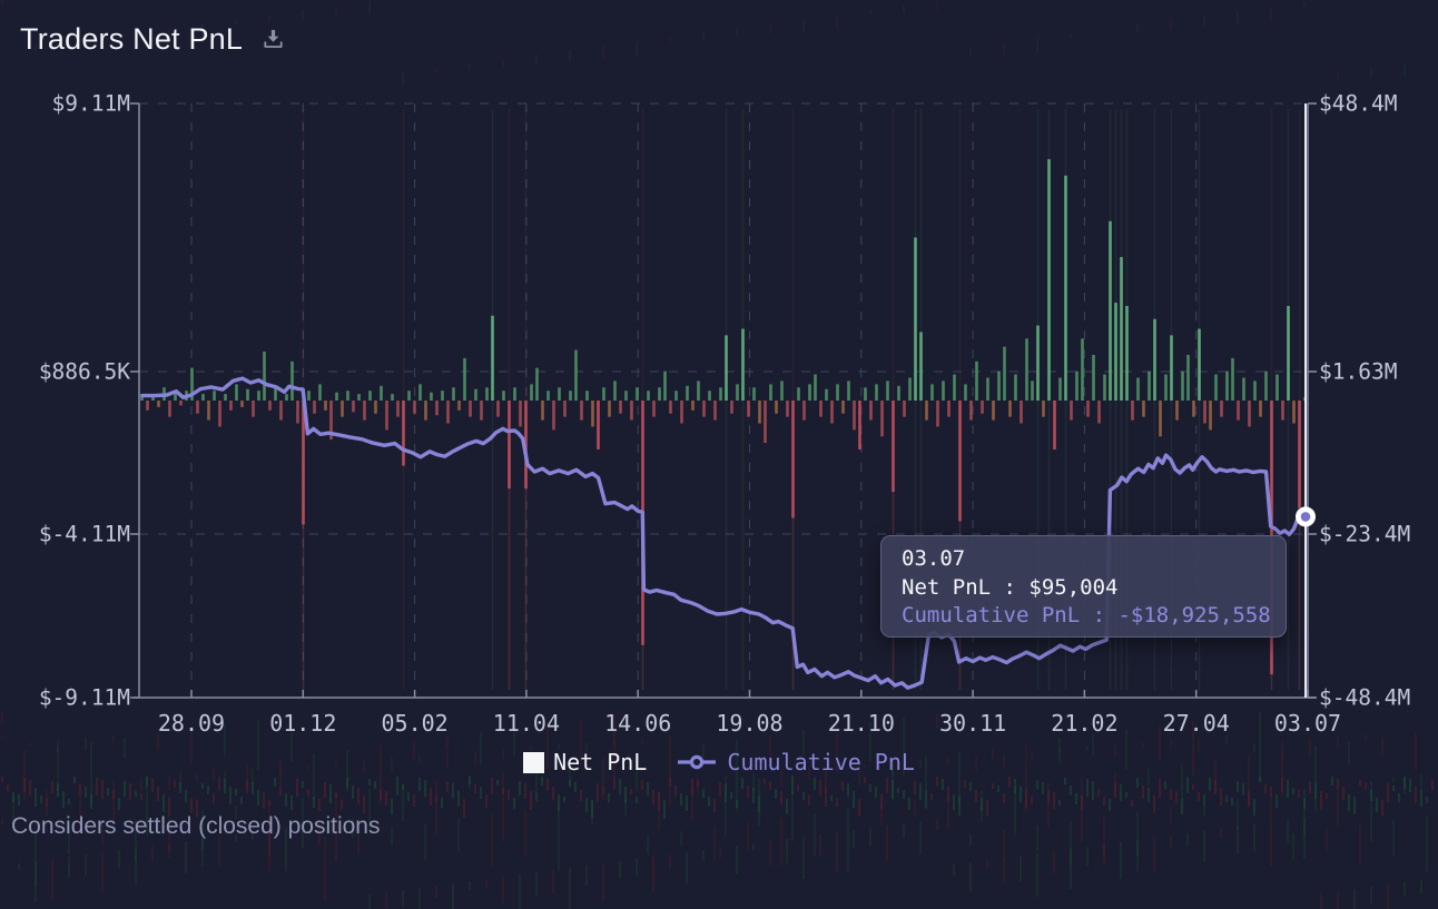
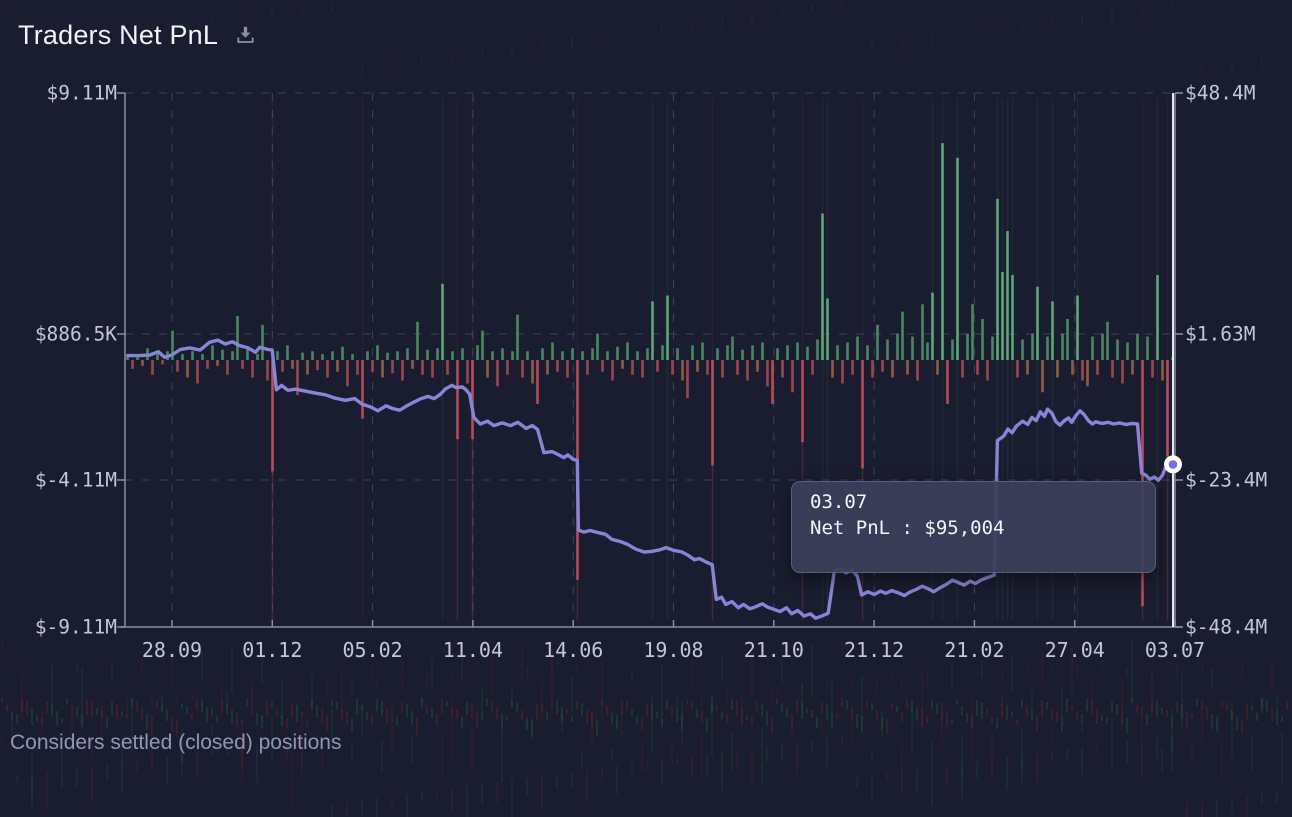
  $9.11M
  $48.4M
  $886.5K
  $1.63M
  $-4.11M
  $-23.4M
  $-9.11M
  $-48.4M
  28.09
  01.12
  05.02
  11.04
  14.06
  19.08
  21.10
- 30.11
+ 21.12
  21.02
  27.04
  03.07
  Traders Net PnL
  03.07
  Net PnL : $95,004
- Cumulative PnL : -$18,925,558
- Net PnL
- Cumulative PnL
  Considers settled (closed) positions
